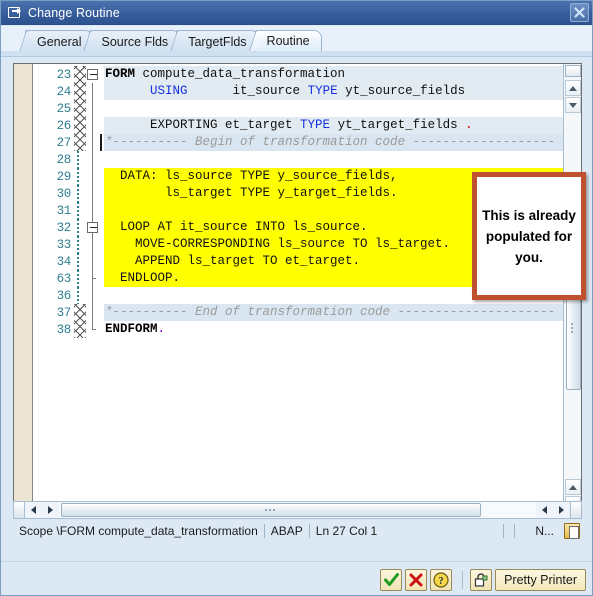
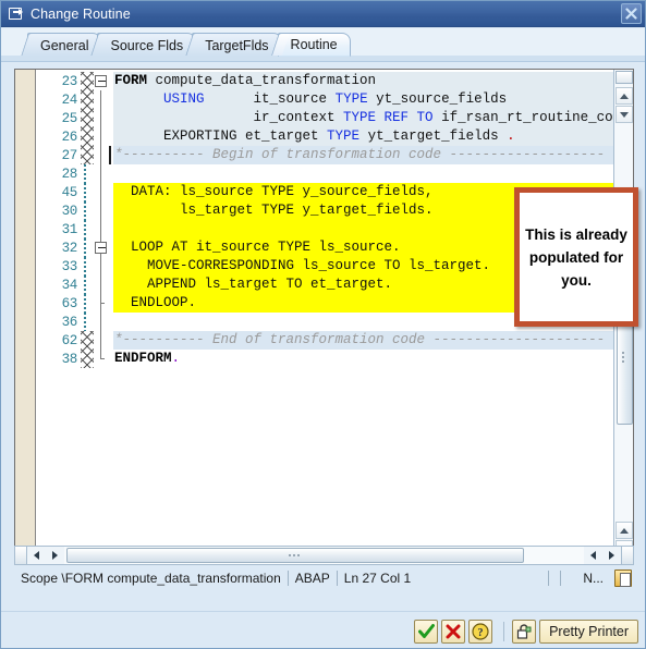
  Change Routine
  General
  Source Flds
  TargetFlds
  Routine
  23
  FORM compute_data_transformation
  24
  USING it_source TYPE yt_source_fields
  25
+ ir_context TYPE REF TO if_rsan_rt_routine_co
  26
  EXPORTING et_target TYPE yt_target_fields .
  27
  *---------- Begin of transformation code -------------------
  28
- 29
+ 45
  DATA: ls_source TYPE y_source_fields,
  30
  ls_target TYPE y_target_fields.
  31
  32
- LOOP AT it_source INTO ls_source.
+ LOOP AT it_source TYPE ls_source.
  33
  MOVE-CORRESPONDING ls_source TO ls_target.
  34
  APPEND ls_target TO et_target.
  63
  ENDLOOP.
  36
- 37
+ 62
  *---------- End of transformation code ---------------------
  38
  ENDFORM.
  This is already populated for you.
  Scope \FORM compute_data_transformation
  ABAP
  Ln 27 Col 1
  N...
  ?
  Pretty Printer
